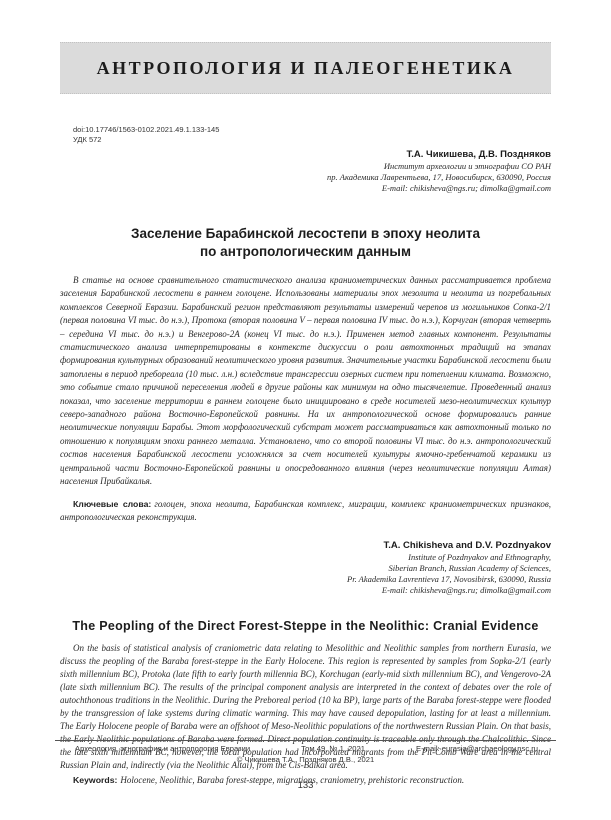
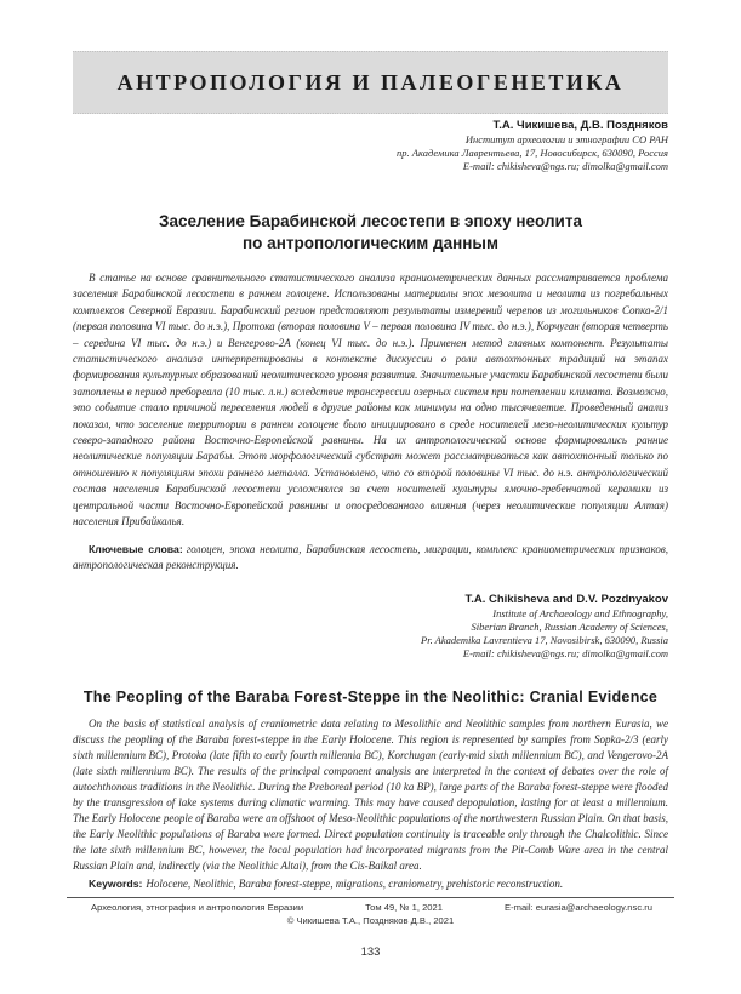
  АНТРОПОЛОГИЯ И ПАЛЕОГЕНЕТИКА
- doi:10.17746/1563-0102.2021.49.1.133-145
- УДК 572
  Т.А. Чикишева, Д.В. Поздняков
  Институт археологии и этнографии СО РАН
  пр. Академика Лаврентьева, 17, Новосибирск, 630090, Россия
  E-mail: chikisheva@ngs.ru; dimolka@gmail.com
  Заселение Барабинской лесостепи в эпоху неолита
  по антропологическим данным
  В статье на основе сравнительного статистического анализа краниометрических данных рассматривается проблема заселения Барабинской лесостепи в раннем голоцене. Использованы материалы эпох мезолита и неолита из погребальных комплексов Северной Евразии. Барабинский регион представляют результаты измерений черепов из могильников Сопка-2/1 (первая половина VI тыс. до н.э.), Протока (вторая половина V – первая половина IV тыс. до н.э.), Корчуган (вторая четверть – середина VI тыс. до н.э.) и Венгерово-2А (конец VI тыс. до н.э.). Применен метод главных компонент. Результаты статистического анализа интерпретированы в контексте дискуссии о роли автохтонных традиций на этапах формирования культурных образований неолитического уровня развития. Значительные участки Барабинской лесостепи были затоплены в период пребореала (10 тыс. л.н.) вследствие трансгрессии озерных систем при потеплении климата. Возможно, это событие стало причиной переселения людей в другие районы как минимум на одно тысячелетие. Проведенный анализ показал, что заселение территории в раннем голоцене было инициировано в среде носителей мезо-неолитических культур северо-западного района Восточно-Европейской равнины. На их антропологической основе формировались ранние неолитические популяции Барабы. Этот морфологический субстрат может рассматриваться как автохтонный только по отношению к популяциям эпохи раннего металла. Установлено, что со второй половины VI тыс. до н.э. антропологический состав населения Барабинской лесостепи усложнялся за счет носителей культуры ямочно-гребенчатой керамики из центральной части Восточно-Европейской равнины и опосредованного влияния (через неолитические популяции Алтая) населения Прибайкалья.
- Ключевые слова: голоцен, эпоха неолита, Барабинская комплекс, миграции, комплекс краниометрических признаков, антропологическая реконструкция.
+ Ключевые слова: голоцен, эпоха неолита, Барабинская лесостепь, миграции, комплекс краниометрических признаков, антропологическая реконструкция.
  T.A. Chikisheva and D.V. Pozdnyakov
- Institute of Pozdnyakov and Ethnography,
+ Institute of Archaeology and Ethnography,
  Siberian Branch, Russian Academy of Sciences,
  Pr. Akademika Lavrentieva 17, Novosibirsk, 630090, Russia
  E-mail: chikisheva@ngs.ru; dimolka@gmail.com
- The Peopling of the Direct Forest-Steppe in the Neolithic: Cranial Evidence
+ The Peopling of the Baraba Forest-Steppe in the Neolithic: Cranial Evidence
- On the basis of statistical analysis of craniometric data relating to Mesolithic and Neolithic samples from northern Eurasia, we discuss the peopling of the Baraba forest-steppe in the Early Holocene. This region is represented by samples from Sopka-2/1 (early sixth millennium BC), Protoka (late fifth to early fourth millennia BC), Korchugan (early-mid sixth millennium BC), and Vengerovo-2A (late sixth millennium BC). The results of the principal component analysis are interpreted in the context of debates over the role of autochthonous traditions in the Neolithic. During the Preboreal period (10 ka BP), large parts of the Baraba forest-steppe were flooded by the transgression of lake systems during climatic warming. This may have caused depopulation, lasting for at least a millennium. The Early Holocene people of Baraba were an offshoot of Meso-Neolithic populations of the northwestern Russian Plain. On that basis, the Early Neolithic populations of Baraba were formed. Direct population continuity is traceable only through the Chalcolithic. Since the late sixth millennium BC, however, the local population had incorporated migrants from the Pit-Comb Ware area in the central Russian Plain and, indirectly (via the Neolithic Altai), from the Cis-Baikal area.
+ On the basis of statistical analysis of craniometric data relating to Mesolithic and Neolithic samples from northern Eurasia, we discuss the peopling of the Baraba forest-steppe in the Early Holocene. This region is represented by samples from Sopka-2/3 (early sixth millennium BC), Protoka (late fifth to early fourth millennia BC), Korchugan (early-mid sixth millennium BC), and Vengerovo-2A (late sixth millennium BC). The results of the principal component analysis are interpreted in the context of debates over the role of autochthonous traditions in the Neolithic. During the Preboreal period (10 ka BP), large parts of the Baraba forest-steppe were flooded by the transgression of lake systems during climatic warming. This may have caused depopulation, lasting for at least a millennium. The Early Holocene people of Baraba were an offshoot of Meso-Neolithic populations of the northwestern Russian Plain. On that basis, the Early Neolithic populations of Baraba were formed. Direct population continuity is traceable only through the Chalcolithic. Since the late sixth millennium BC, however, the local population had incorporated migrants from the Pit-Comb Ware area in the central Russian Plain and, indirectly (via the Neolithic Altai), from the Cis-Baikal area.
  Keywords: Holocene, Neolithic, Baraba forest-steppe, migrations, craniometry, prehistoric reconstruction.
  Археология, этнография и антропология Евразии
  Том 49, № 1, 2021
  E-mail: eurasia@archaeology.nsc.ru
  © Чикишева Т.А., Поздняков Д.В., 2021
  133
